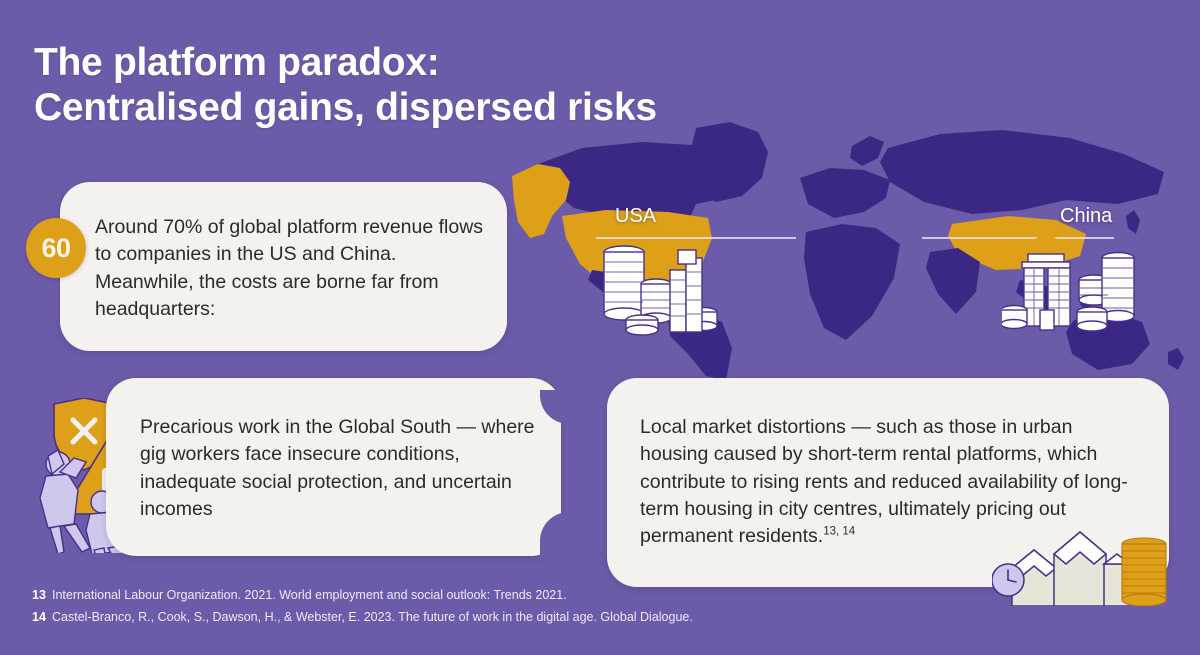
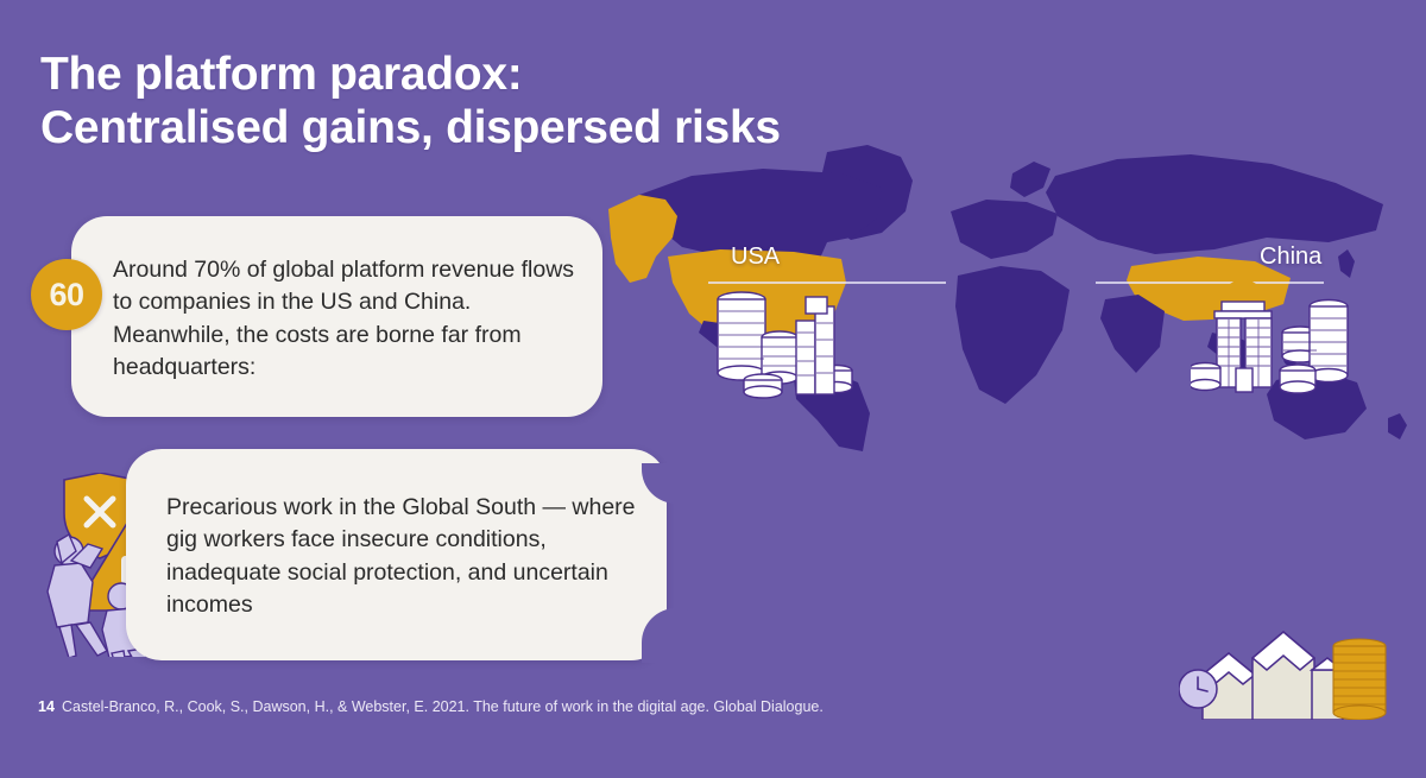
  The platform paradox:
  Centralised gains, dispersed risks
  USA
  China
  Around 70% of global platform revenue flows to companies in the US and China. Meanwhile, the costs are borne far from headquarters:
  60
  Precarious work in the Global South — where gig workers face insecure conditions, inadequate social protection, and uncertain incomes
- Local market distortions — such as those in urban housing caused by short-term rental platforms, which contribute to rising rents and reduced availability of long-term housing in city centres, ultimately pricing out permanent residents.13, 14
- 13
- International Labour Organization. 2021. World employment and social outlook: Trends 2021.
  14
- Castel-Branco, R., Cook, S., Dawson, H., & Webster, E. 2023. The future of work in the digital age. Global Dialogue.
+ Castel-Branco, R., Cook, S., Dawson, H., & Webster, E. 2021. The future of work in the digital age. Global Dialogue.
